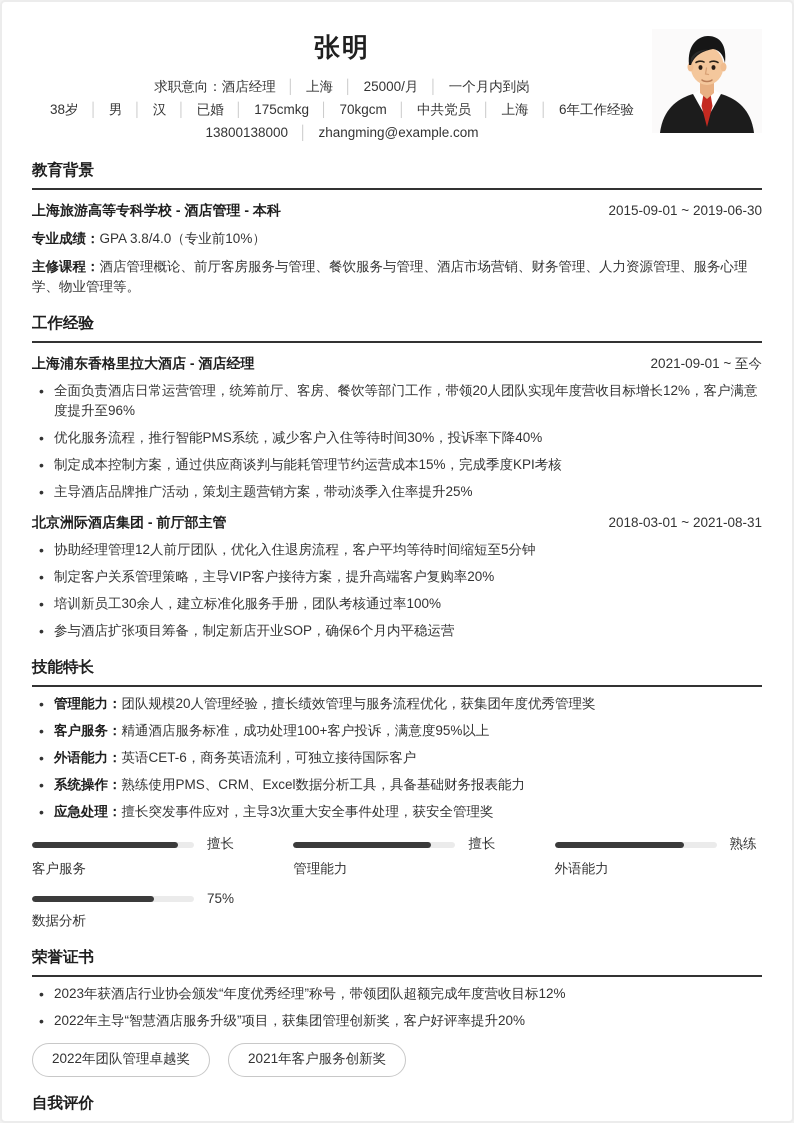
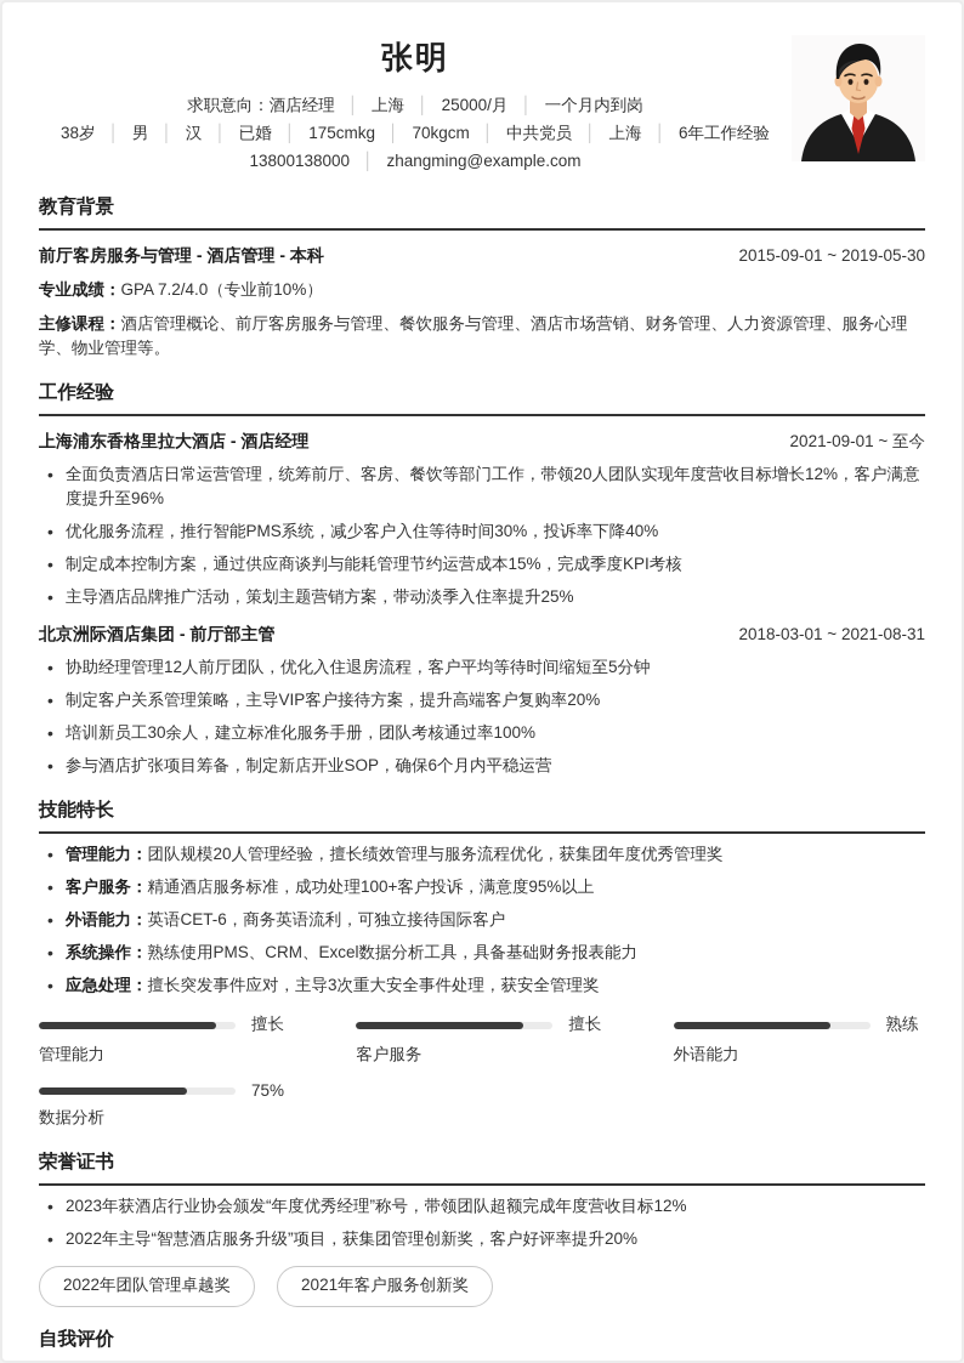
  张明
  求职意向：酒店经理 上海 25000/月 一个月内到岗
  38岁 男 汉 已婚 175cmkg 70kgcm 中共党员 上海 6年工作经验
  13800138000 zhangming@example.com
  教育背景
- 上海旅游高等专科学校 - 酒店管理 - 本科
+ 前厅客房服务与管理 - 酒店管理 - 本科
- 2015-09-01 ~ 2019-06-30
+ 2015-09-01 ~ 2019-05-30
- 专业成绩：GPA 3.8/4.0（专业前10%）
+ 专业成绩：GPA 7.2/4.0（专业前10%）
  主修课程：酒店管理概论、前厅客房服务与管理、餐饮服务与管理、酒店市场营销、财务管理、人力资源管理、服务心理学、物业管理等。
  工作经验
  上海浦东香格里拉大酒店 - 酒店经理
  2021-09-01 ~ 至今
  全面负责酒店日常运营管理，统筹前厅、客房、餐饮等部门工作，带领20人团队实现年度营收目标增长12%，客户满意度提升至96%
  优化服务流程，推行智能PMS系统，减少客户入住等待时间30%，投诉率下降40%
  制定成本控制方案，通过供应商谈判与能耗管理节约运营成本15%，完成季度KPI考核
  主导酒店品牌推广活动，策划主题营销方案，带动淡季入住率提升25%
  北京洲际酒店集团 - 前厅部主管
  2018-03-01 ~ 2021-08-31
  协助经理管理12人前厅团队，优化入住退房流程，客户平均等待时间缩短至5分钟
  制定客户关系管理策略，主导VIP客户接待方案，提升高端客户复购率20%
  培训新员工30余人，建立标准化服务手册，团队考核通过率100%
  参与酒店扩张项目筹备，制定新店开业SOP，确保6个月内平稳运营
  技能特长
  管理能力：团队规模20人管理经验，擅长绩效管理与服务流程优化，获集团年度优秀管理奖
  客户服务：精通酒店服务标准，成功处理100+客户投诉，满意度95%以上
  外语能力：英语CET-6，商务英语流利，可独立接待国际客户
  系统操作：熟练使用PMS、CRM、Excel数据分析工具，具备基础财务报表能力
  应急处理：擅长突发事件应对，主导3次重大安全事件处理，获安全管理奖
  擅长
- 客户服务
+ 管理能力
  擅长
- 管理能力
+ 客户服务
  熟练
  外语能力
  75%
  数据分析
  荣誉证书
  2023年获酒店行业协会颁发“年度优秀经理”称号，带领团队超额完成年度营收目标12%
  2022年主导“智慧酒店服务升级”项目，获集团管理创新奖，客户好评率提升20%
  2022年团队管理卓越奖
  2021年客户服务创新奖
  自我评价
